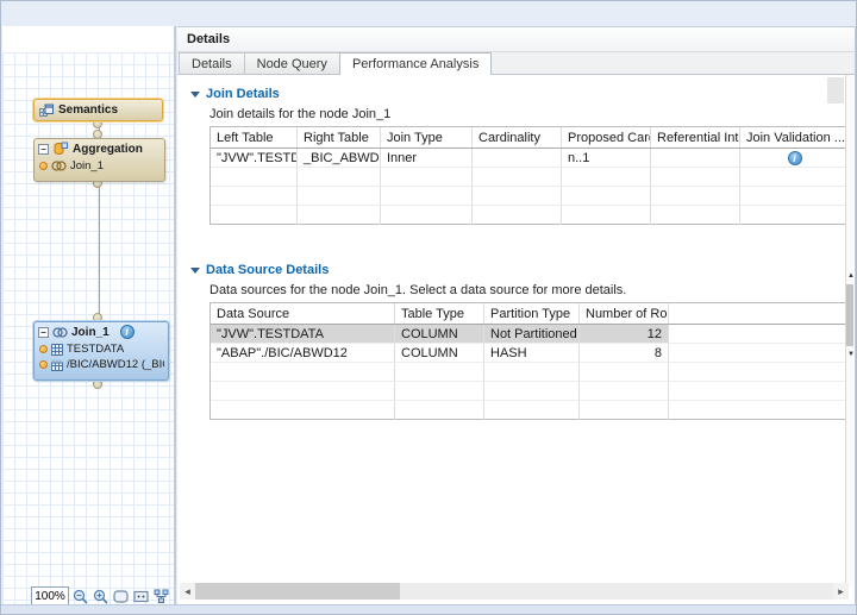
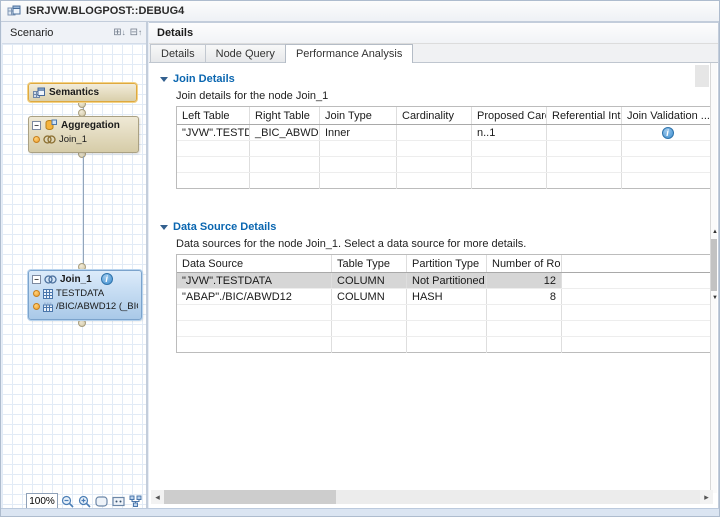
+ ISRJVW.BLOGPOST::DEBUG4
+ Scenario
+ ⊞↓
+ ⊟↑
  Semantics
  −
  Aggregation
  Join_1
  −
  Join_1
  TESTDATA
  /BIC/ABWD12 (_BI
  100%
  Details
  Details
  Node Query
  Performance Analysis
  Join Details
  Join details for the node Join_1
  Left Table
  Right Table
  Join Type
  Cardinality
  Proposed Car
  Referential Int
  Join Validation ...
  "JVW".TESTD
  _BIC_ABWD
  Inner
  n..1
  Data Source Details
  Data sources for the node Join_1. Select a data source for more details.
  Data Source
  Table Type
  Partition Type
  Number of Ro
  "JVW".TESTDATA
  COLUMN
  Not Partitioned
  12
  "ABAP"./BIC/ABWD12
  COLUMN
  HASH
  8
  ◂
  ▸
